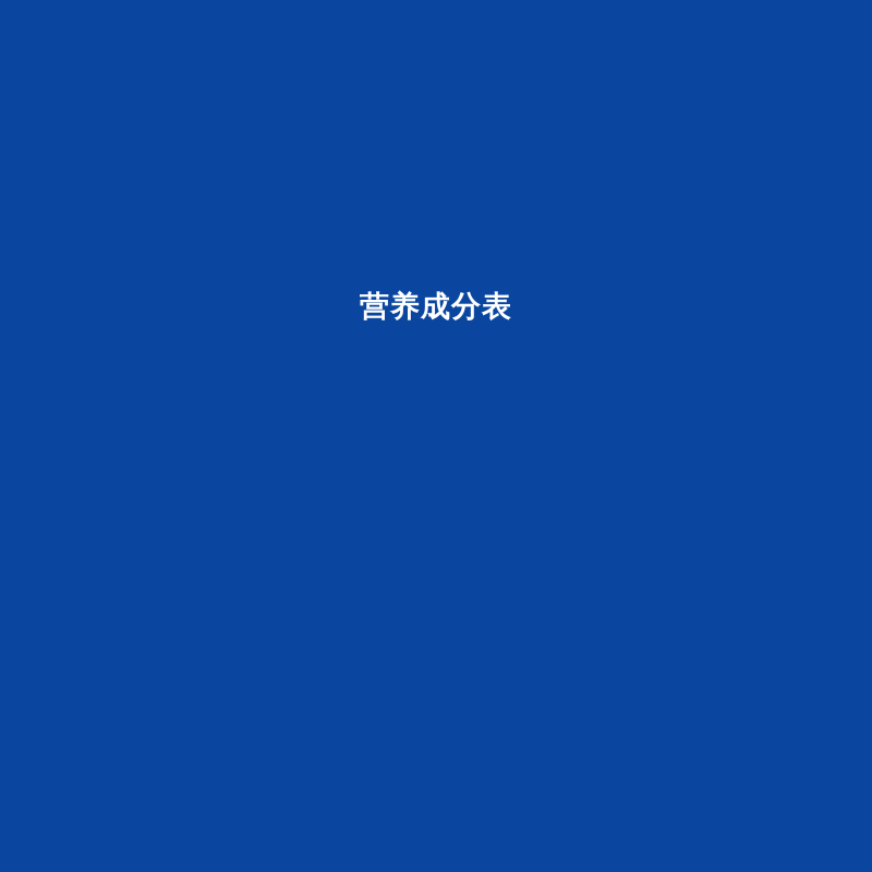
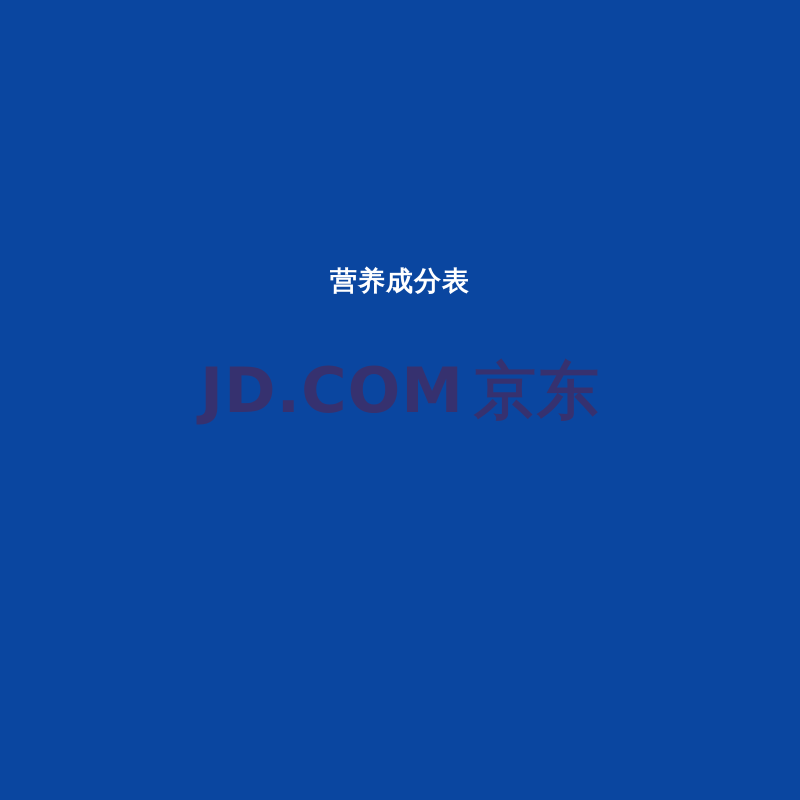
  营养成分表
+ JD.COM 京东
